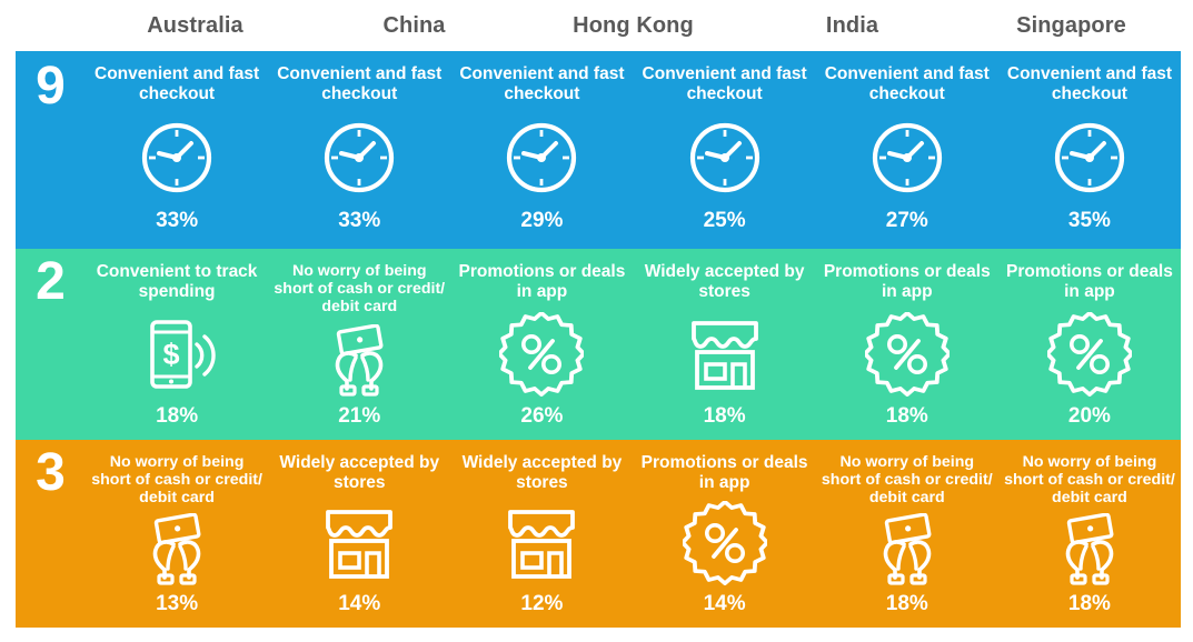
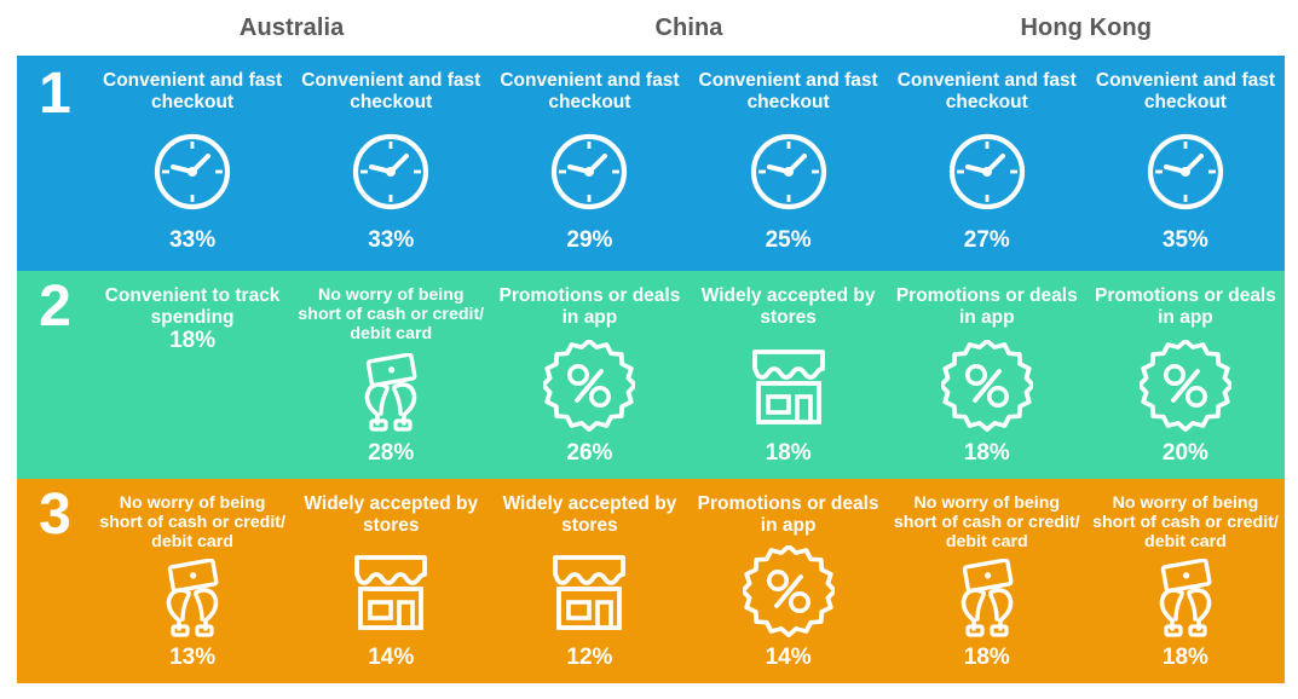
  Australia
  China
  Hong Kong
- India
- Singapore
- 9
+ 1
  Convenient and fast checkout
  33%
  Convenient and fast checkout
  33%
  Convenient and fast checkout
  29%
  Convenient and fast checkout
  25%
  Convenient and fast checkout
  27%
  Convenient and fast checkout
  35%
  2
  Convenient to track spending
- $
  18%
  No worry of being short of cash or credit/ debit card
- 21%
+ 28%
  Promotions or deals in app
  26%
  Widely accepted by stores
  18%
  Promotions or deals in app
  18%
  Promotions or deals in app
  20%
  3
  No worry of being short of cash or credit/ debit card
  13%
  Widely accepted by stores
  14%
  Widely accepted by stores
  12%
  Promotions or deals in app
  14%
  No worry of being short of cash or credit/ debit card
  18%
  No worry of being short of cash or credit/ debit card
  18%
